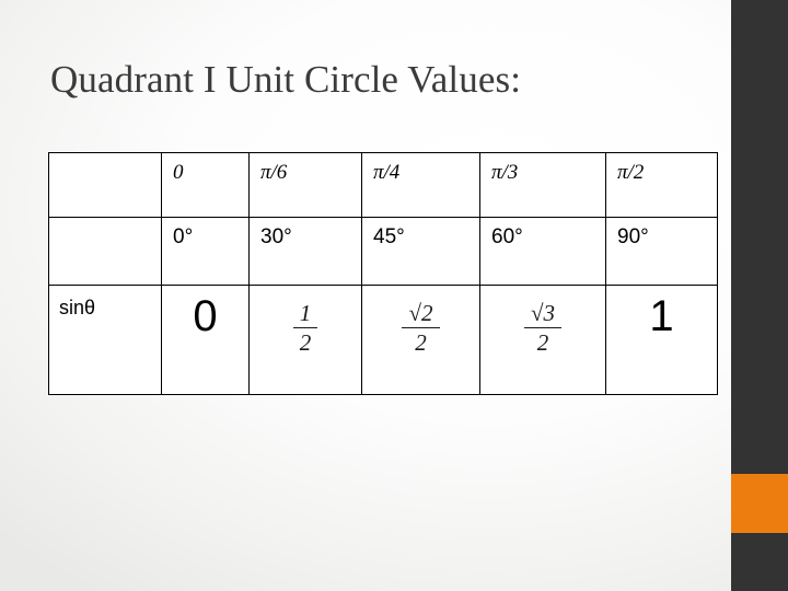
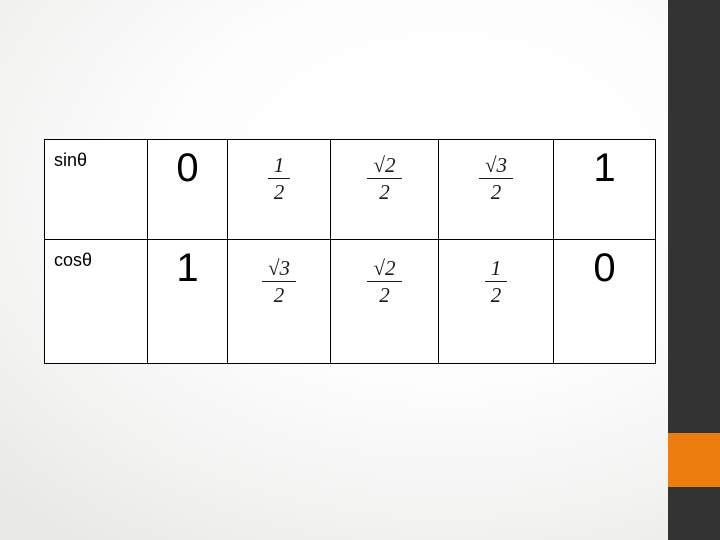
- Quadrant I Unit Circle Values:
- 	0	π/6	π/4	π/3	π/2
- 	0°	30°	45°	60°	90°
  sinθ	0	1 2	√2 2	√3 2	1
+ cosθ	1	√3 2	√2 2	1 2	0
